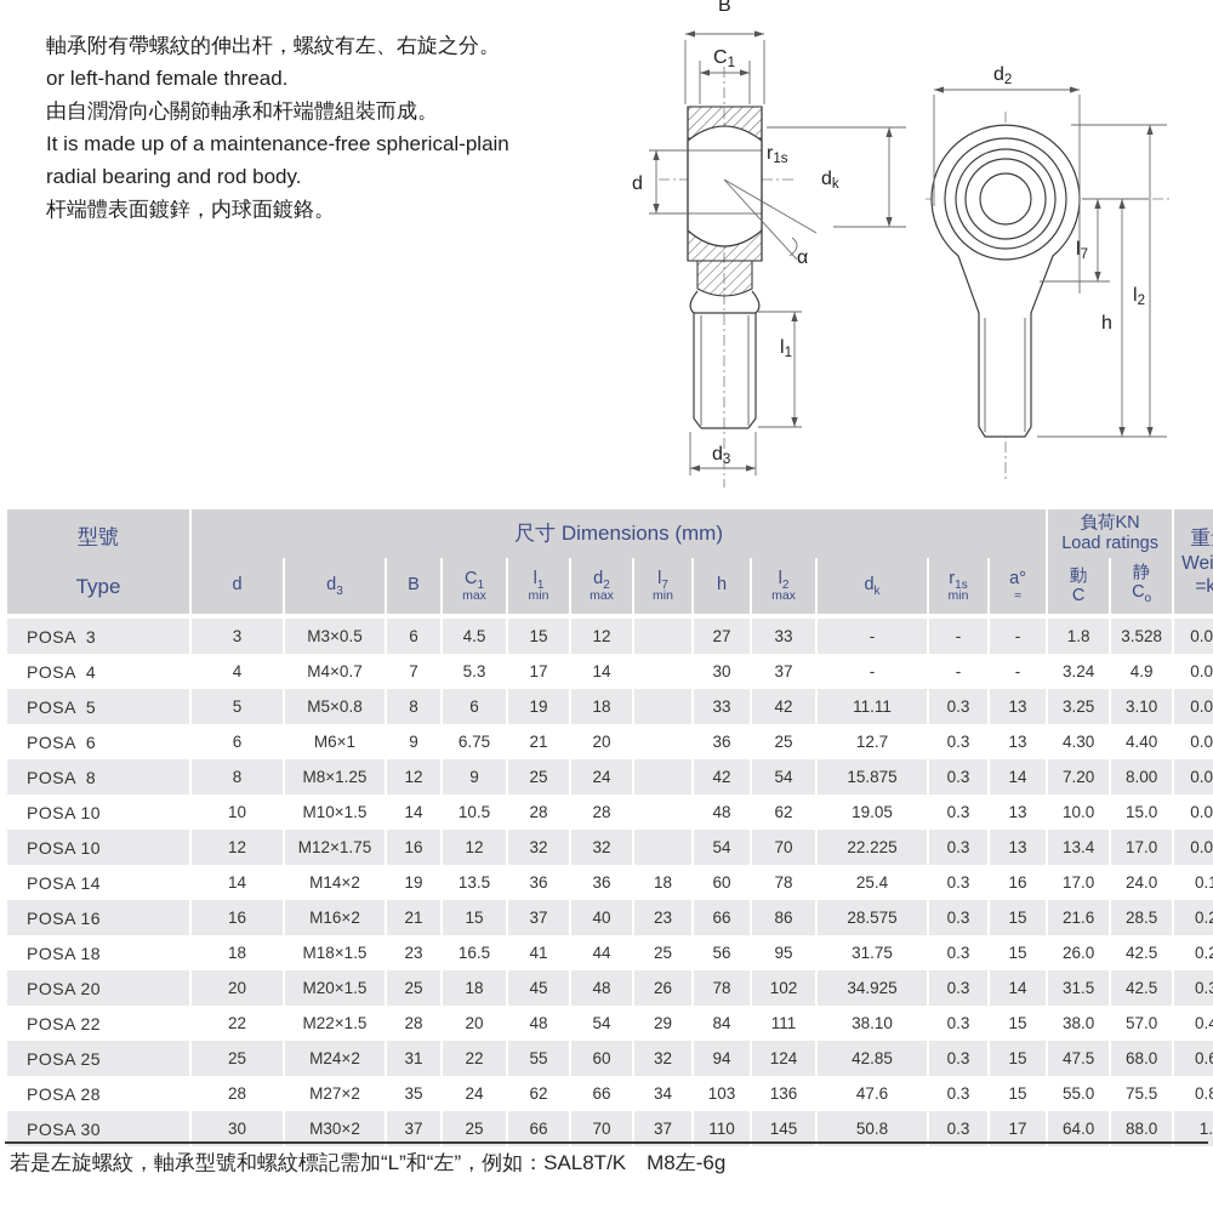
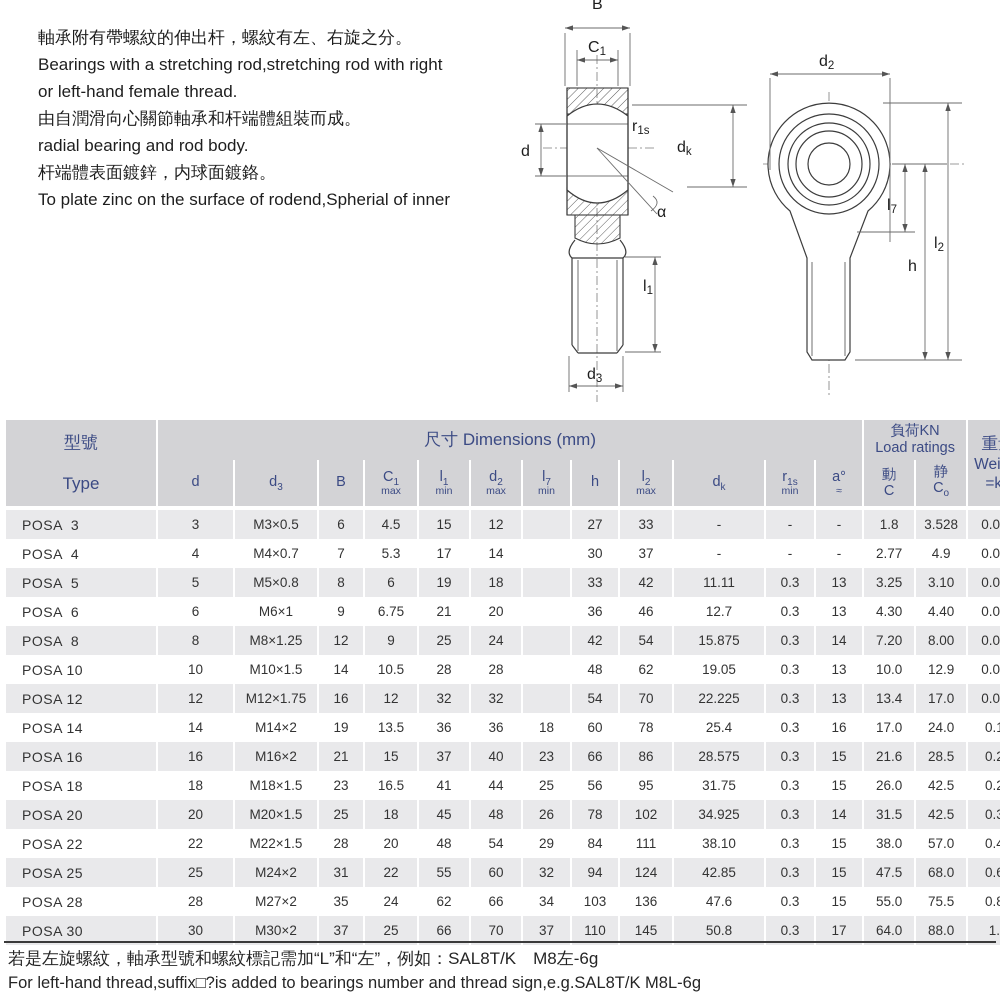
  軸承附有帶螺紋的伸出杆，螺紋有左、右旋之分。
+ Bearings with a stretching rod,stretching rod with right
  or left-hand female thread.
  由自潤滑向心關節軸承和杆端體組裝而成。
- It is made up of a maintenance-free spherical-plain
  radial bearing and rod body.
  杆端體表面鍍鋅，内球面鍍鉻。
+ To plate zinc on the surface of rodend,Spherial of inner
  B
  C1
  d
  r1s
  dk
  α
  l1
  d3
  d2
  l7
  h
  l2
  型號 Type	尺寸 Dimensions (mm)	負荷KN Load ratings	重 Wei =k
  d	d3	B	C1max	l1min	d2max	l7min	h	l2max	dk	r1smin	a°≈	動 C	静 Co
  POSA 3	3	M3×0.5	6	4.5	15	12		27	33	-	-	-	1.8	3.528	0.0
- POSA 4	4	M4×0.7	7	5.3	17	14		30	37	-	-	-	3.24	4.9	0.0
+ POSA 4	4	M4×0.7	7	5.3	17	14		30	37	-	-	-	2.77	4.9	0.0
  POSA 5	5	M5×0.8	8	6	19	18		33	42	11.11	0.3	13	3.25	3.10	0.0
- POSA 6	6	M6×1	9	6.75	21	20		36	25	12.7	0.3	13	4.30	4.40	0.0
+ POSA 6	6	M6×1	9	6.75	21	20		36	46	12.7	0.3	13	4.30	4.40	0.0
  POSA 8	8	M8×1.25	12	9	25	24		42	54	15.875	0.3	14	7.20	8.00	0.0
- POSA 10	10	M10×1.5	14	10.5	28	28		48	62	19.05	0.3	13	10.0	15.0	0.0
+ POSA 10	10	M10×1.5	14	10.5	28	28		48	62	19.05	0.3	13	10.0	12.9	0.0
- POSA 10	12	M12×1.75	16	12	32	32		54	70	22.225	0.3	13	13.4	17.0	0.0
+ POSA 12	12	M12×1.75	16	12	32	32		54	70	22.225	0.3	13	13.4	17.0	0.0
  POSA 14	14	M14×2	19	13.5	36	36	18	60	78	25.4	0.3	16	17.0	24.0	0.
  POSA 16	16	M16×2	21	15	37	40	23	66	86	28.575	0.3	15	21.6	28.5	0.
  POSA 18	18	M18×1.5	23	16.5	41	44	25	56	95	31.75	0.3	15	26.0	42.5	0.
  POSA 20	20	M20×1.5	25	18	45	48	26	78	102	34.925	0.3	14	31.5	42.5	0.
  POSA 22	22	M22×1.5	28	20	48	54	29	84	111	38.10	0.3	15	38.0	57.0	0.
  POSA 25	25	M24×2	31	22	55	60	32	94	124	42.85	0.3	15	47.5	68.0	0.
  POSA 28	28	M27×2	35	24	62	66	34	103	136	47.6	0.3	15	55.0	75.5	0.
  POSA 30	30	M30×2	37	25	66	70	37	110	145	50.8	0.3	17	64.0	88.0	1.
  若是左旋螺紋，軸承型號和螺紋標記需加“L”和“左”，例如：SAL8T/K M8左-6g
+ For left-hand thread,suffix□?is added to bearings number and thread sign,e.g.SAL8T/K M8L-6g
